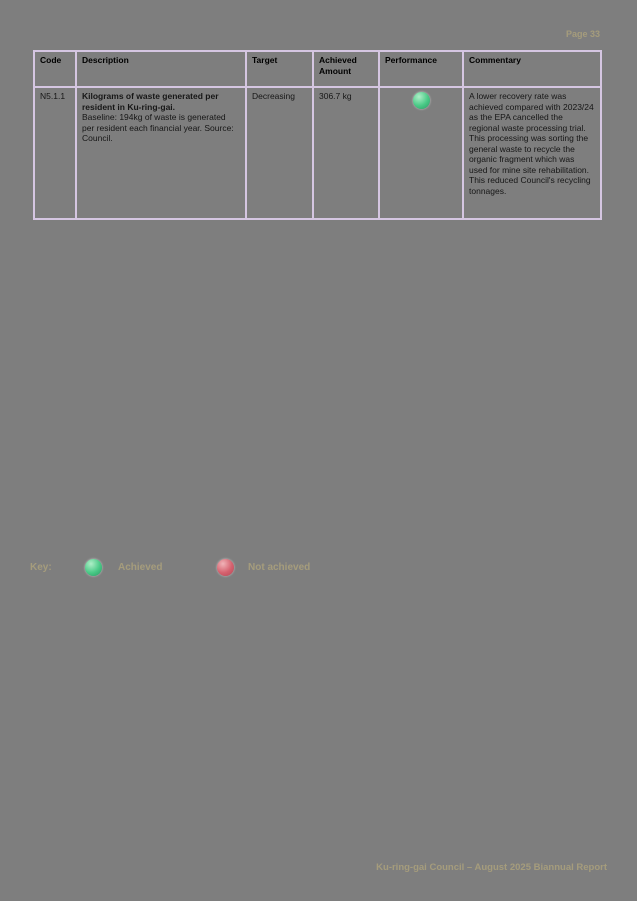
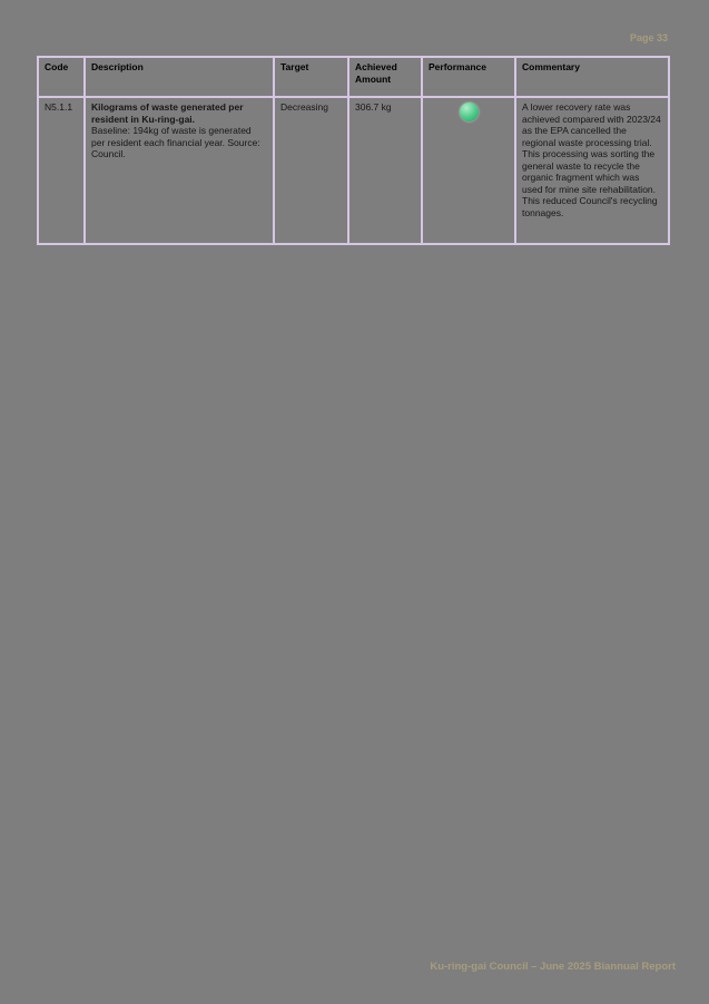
  Page 33
  Code	Description	Target	Achieved Amount	Performance	Commentary
  N5.1.1	Kilograms of waste generated per resident in Ku-ring-gai. Baseline: 194kg of waste is generated per resident each financial year. Source: Council.	Decreasing	306.7 kg		A lower recovery rate was achieved compared with 2023/24 as the EPA cancelled the regional waste processing trial. This processing was sorting the general waste to recycle the organic fragment which was used for mine site rehabilitation. This reduced Council's recycling tonnages.
- Key:
- Achieved
- Not achieved
- Ku-ring-gai Council – August 2025 Biannual Report
+ Ku-ring-gai Council – June 2025 Biannual Report
